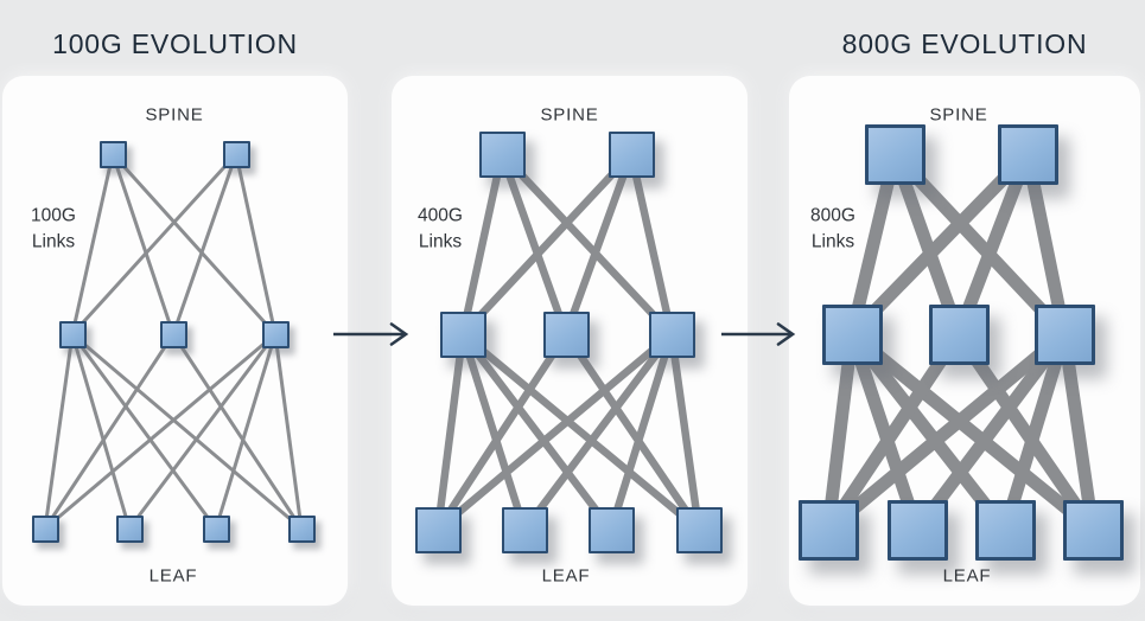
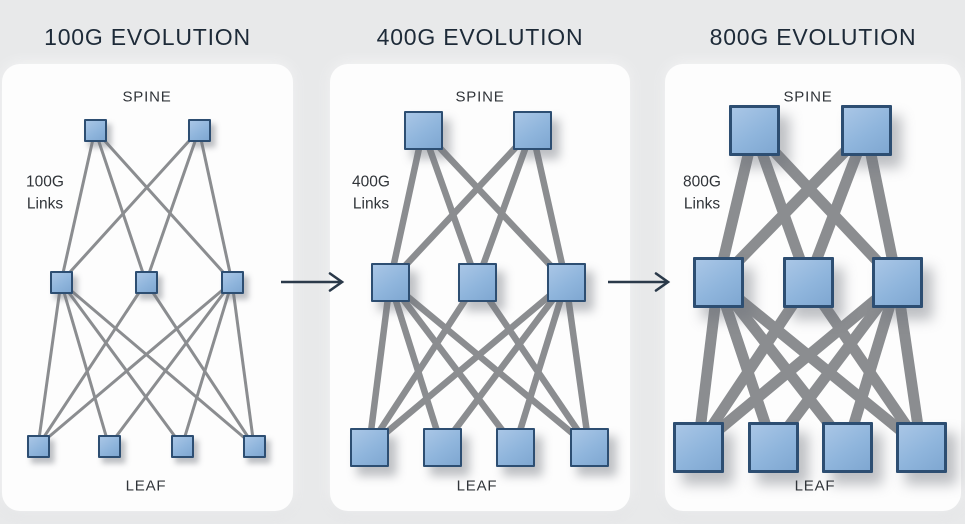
  100G EVOLUTION
+ 400G EVOLUTION
  800G EVOLUTION
  SPINE
  100G
  Links
  LEAF
  SPINE
  400G
  Links
  LEAF
  SPINE
  800G
  Links
  LEAF
